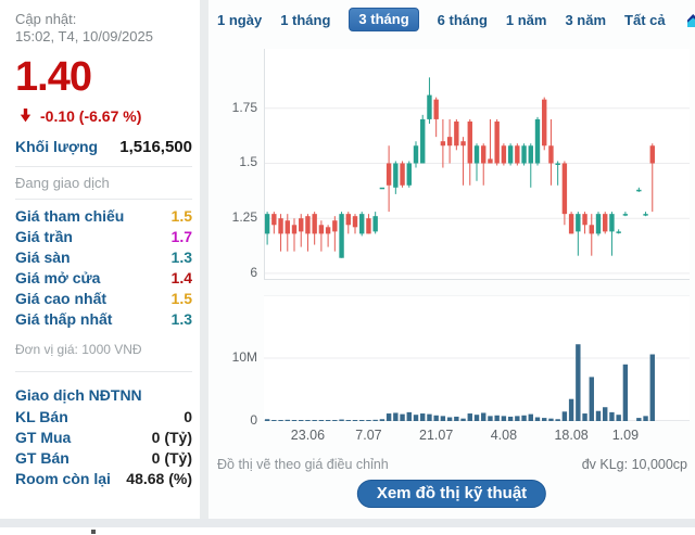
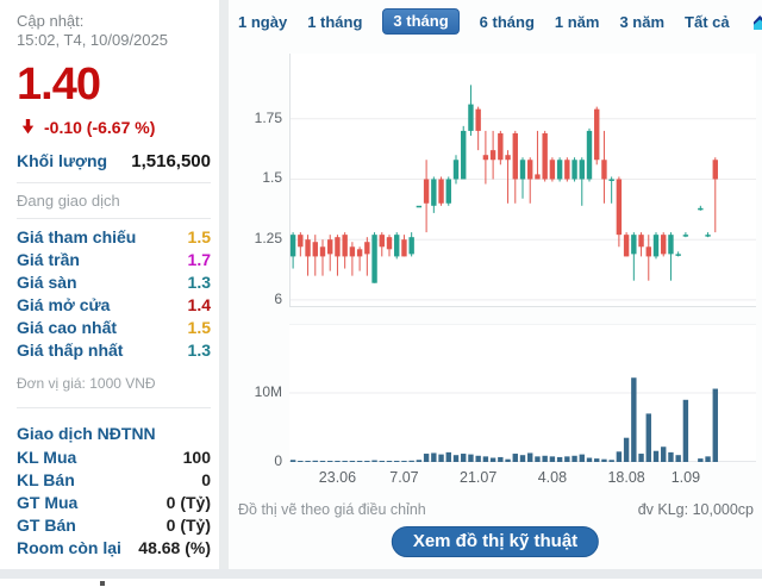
  Cập nhật:
  15:02, T4, 10/09/2025
  1.40
  -0.10 (-6.67 %)
  Khối lượng
  1,516,500
  Đang giao dịch
  Giá tham chiếu
  1.5
  Giá trần
  1.7
  Giá sàn
  1.3
  Giá mở cửa
  1.4
  Giá cao nhất
  1.5
  Giá thấp nhất
  1.3
  Đơn vị giá: 1000 VNĐ
  Giao dịch NĐTNN
+ KL Mua
+ 100
  KL Bán
  0
  GT Mua
  0 (Tỷ)
  GT Bán
  0 (Tỷ)
  Room còn lại
  48.68 (%)
  1 ngày
  1 tháng
  3 tháng
  6 tháng
  1 năm
  3 năm
  Tất cả
  6
  1.25
  1.5
  1.75
  0
  10M
  23.06
  7.07
  21.07
  4.08
  18.08
  1.09
  Đồ thị vẽ theo giá điều chỉnh
  đv KLg: 10,000cp
  Xem đồ thị kỹ thuật
